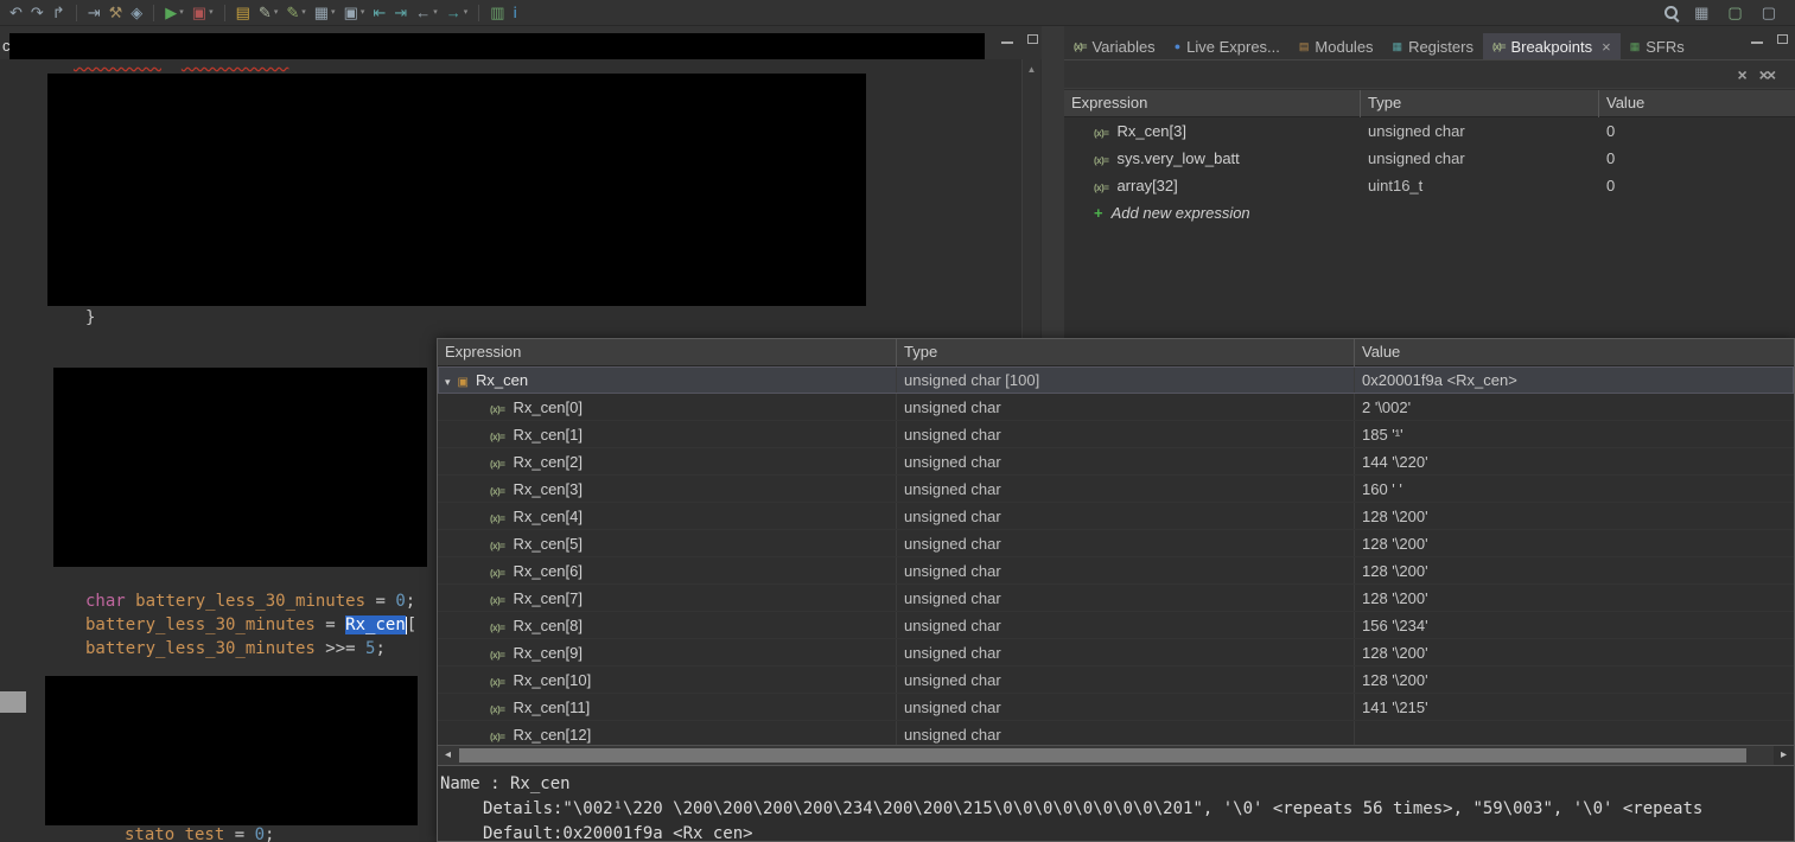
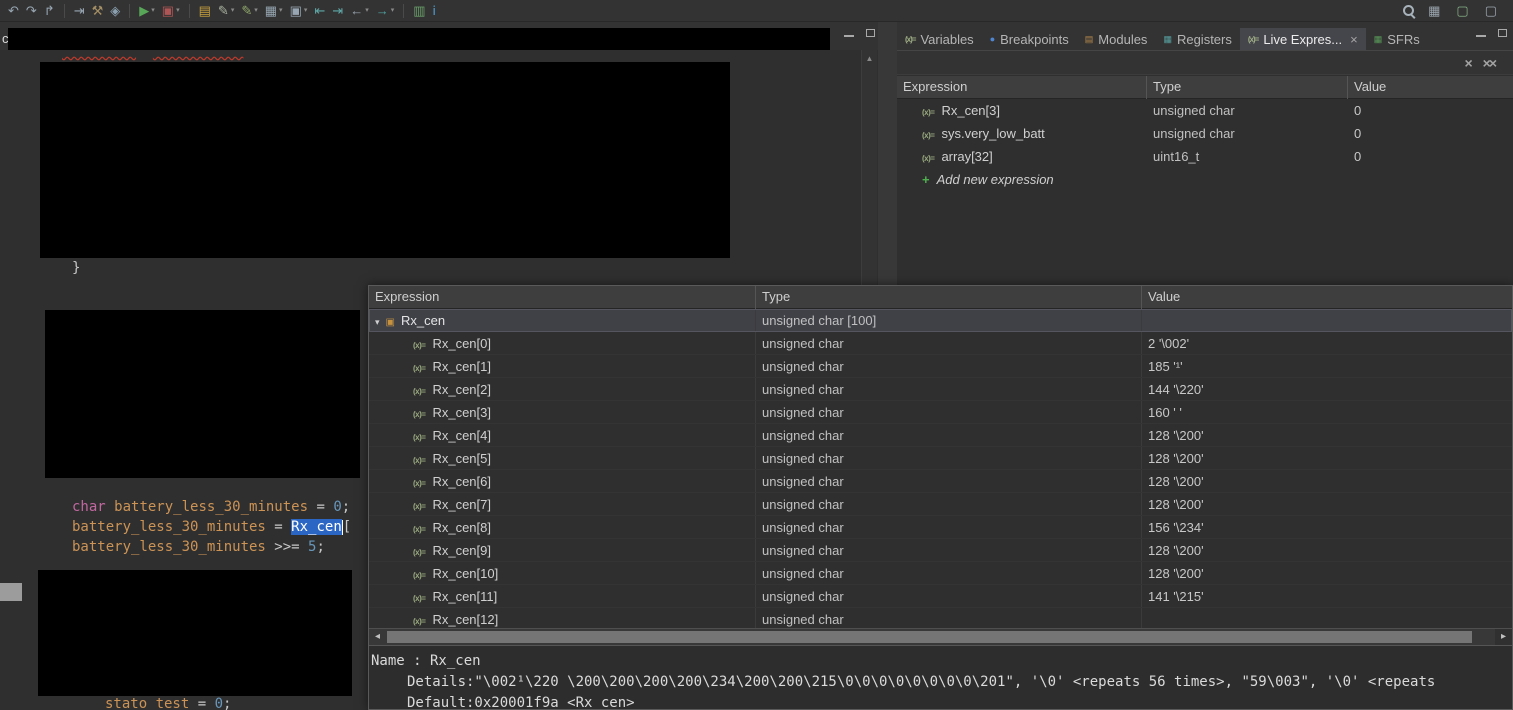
  ↶
  ↷
  ↱
  ⇥
  ⚒
  ◈
  ▶
  ▣
  ▤
  ✎
  ✎
  ▦
  ▣
  ⇤
  ⇥
  ←
  →
  ▥
  ℹ
  ▦
  ▢
  ▢
  c
  }
  char battery_less_30_minutes = 0;
  battery_less_30_minutes = Rx_cen[
  battery_less_30_minutes >>= 5;
  stato_test = 0;
  ▲
  (x)=
  Variables
  ●
- Live Expres...
+ Breakpoints
  ▤
  Modules
  ▦
  Registers
  (x)=
- Breakpoints
+ Live Expres...
  ×
  ▦
  SFRs
  ×
  ××
  Expression
  Type
  Value
  (x)= Rx_cen[3]
  unsigned char
  0
  (x)= sys.very_low_batt
  unsigned char
  0
  (x)= array[32]
  uint16_t
  0
  + Add new expression
  Expression
  Type
  Value
  ▾ ▣ Rx_cen
  unsigned char [100]
- 0x20001f9a <Rx_cen>
  (x)= Rx_cen[0]
  unsigned char
  2 '\002'
  (x)= Rx_cen[1]
  unsigned char
  185 '¹'
  (x)= Rx_cen[2]
  unsigned char
  144 '\220'
  (x)= Rx_cen[3]
  unsigned char
  160 ' '
  (x)= Rx_cen[4]
  unsigned char
  128 '\200'
  (x)= Rx_cen[5]
  unsigned char
  128 '\200'
  (x)= Rx_cen[6]
  unsigned char
  128 '\200'
  (x)= Rx_cen[7]
  unsigned char
  128 '\200'
  (x)= Rx_cen[8]
  unsigned char
  156 '\234'
  (x)= Rx_cen[9]
  unsigned char
  128 '\200'
  (x)= Rx_cen[10]
  unsigned char
  128 '\200'
  (x)= Rx_cen[11]
  unsigned char
  141 '\215'
  (x)= Rx_cen[12]
  unsigned char
  ◂
  ▸
  Name : Rx_cen
  Details:"\002¹\220 \200\200\200\200\234\200\200\215\0\0\0\0\0\0\0\0\201", '\0' <repeats 56 times>, "59\003", '\0' <repeats
  Default:0x20001f9a <Rx_cen>
